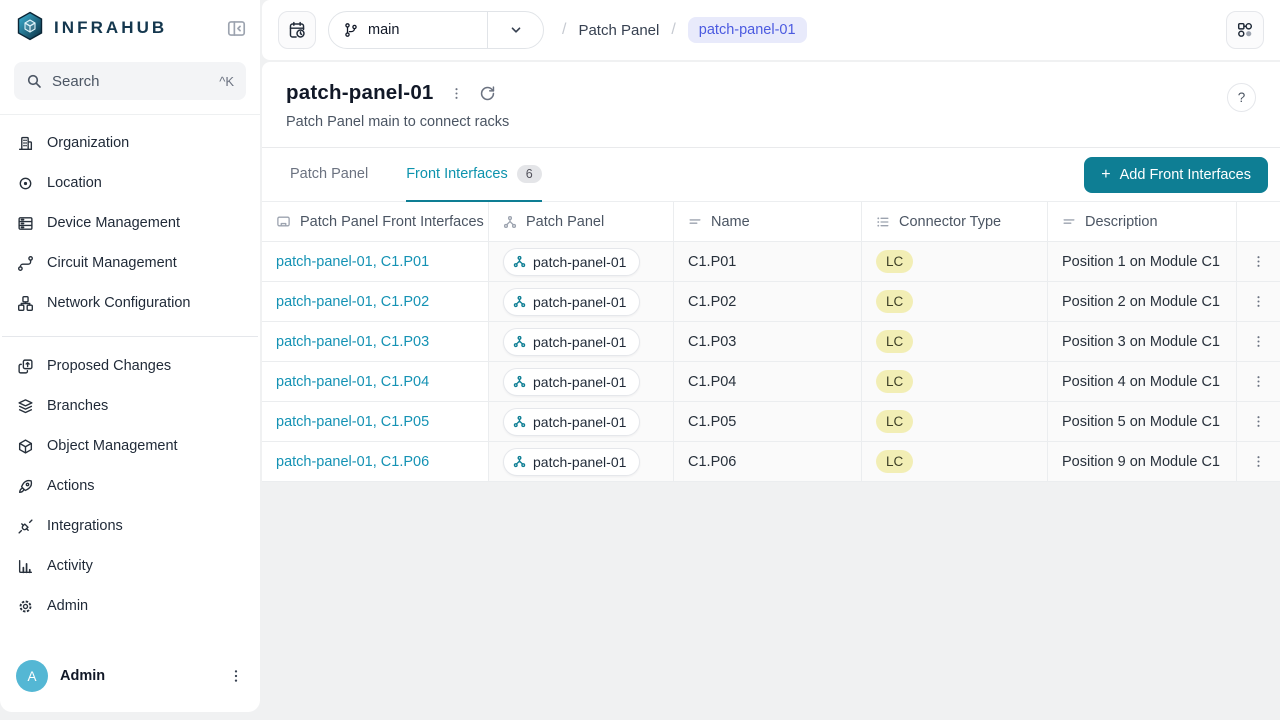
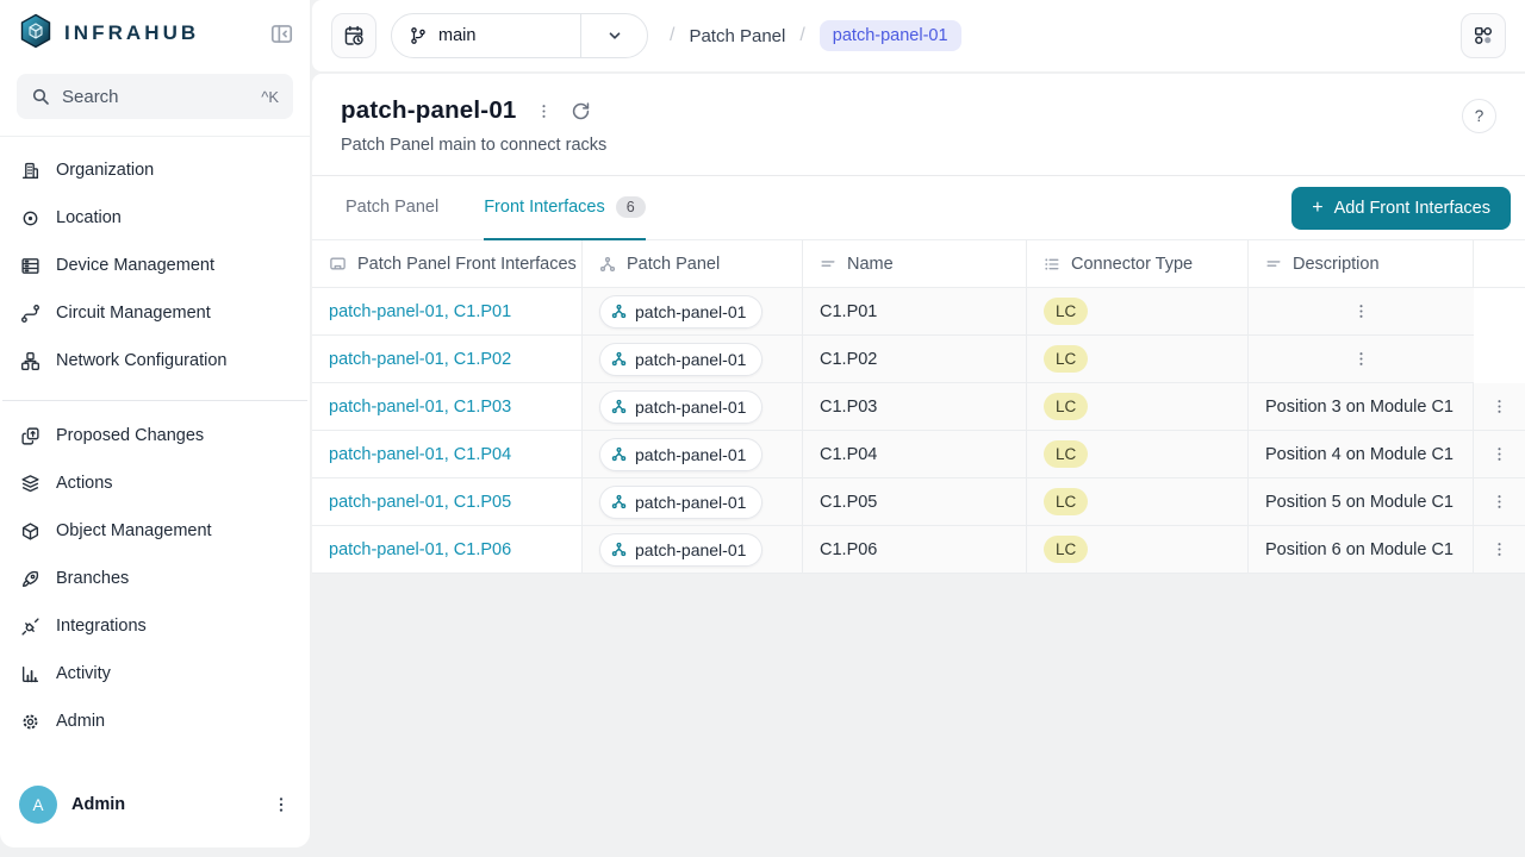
  INFRAHUB
  Search
  ^K
  Organization
  Location
  Device Management
  Circuit Management
  Network Configuration
  Proposed Changes
- Branches
+ Actions
  Object Management
- Actions
+ Branches
  Integrations
  Activity
  Admin
  A
  Admin
  main
  /
  Patch Panel
  /
  patch-panel-01
  patch-panel-01
  Patch Panel main to connect racks
  ?
  Patch Panel
  Front Interfaces
  6
  +
  Add Front Interfaces
  Patch Panel Front Interfaces
  Patch Panel
  Name
  Connector Type
  Description
  patch-panel-01, C1.P01
  patch-panel-01
  C1.P01
  LC
- Position 1 on Module C1
  patch-panel-01, C1.P02
  patch-panel-01
  C1.P02
  LC
- Position 2 on Module C1
  patch-panel-01, C1.P03
  patch-panel-01
  C1.P03
  LC
  Position 3 on Module C1
  patch-panel-01, C1.P04
  patch-panel-01
  C1.P04
  LC
  Position 4 on Module C1
  patch-panel-01, C1.P05
  patch-panel-01
  C1.P05
  LC
  Position 5 on Module C1
  patch-panel-01, C1.P06
  patch-panel-01
  C1.P06
  LC
- Position 9 on Module C1
+ Position 6 on Module C1
